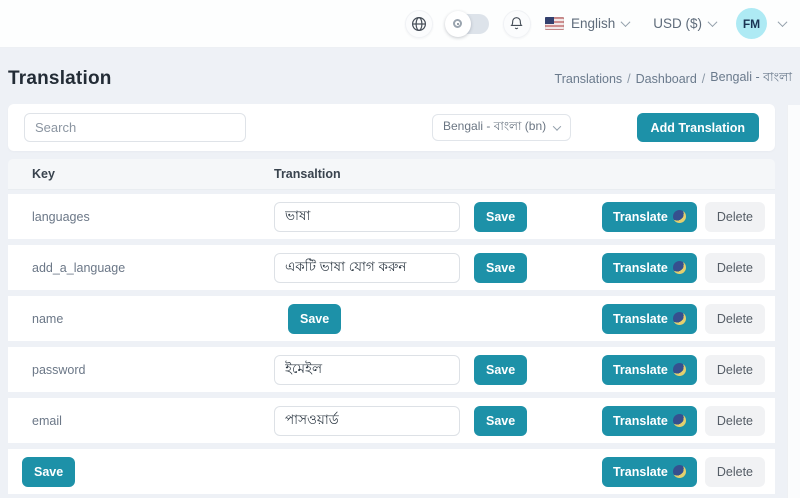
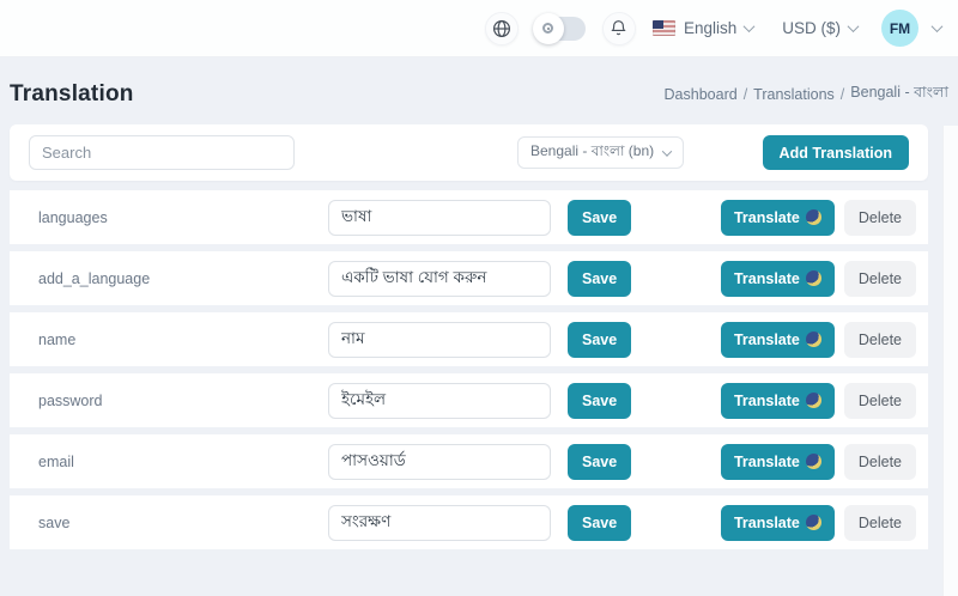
  English
  USD ($)
  FM
  Translation
- Translations
+ Dashboard
  /
- Dashboard
+ Translations
  /
  Bengali - বাংলা
  Search
  Bengali - বাংলা (bn)
  Add Translation
- Key
- Transaltion
  languages
  ভাষা
  Save
  Translate
  🌐
  Delete
  add_a_language
  একটি ভাষা যোগ করুন
  Save
  Translate
  🌐
  Delete
  name
+ নাম
  Save
  Translate
  🌐
  Delete
  password
  ইমেইল
  Save
  Translate
  🌐
  Delete
  email
  পাসওয়ার্ড
  Save
  Translate
  🌐
  Delete
+ save
+ সংরক্ষণ
  Save
  Translate
  🌐
  Delete
